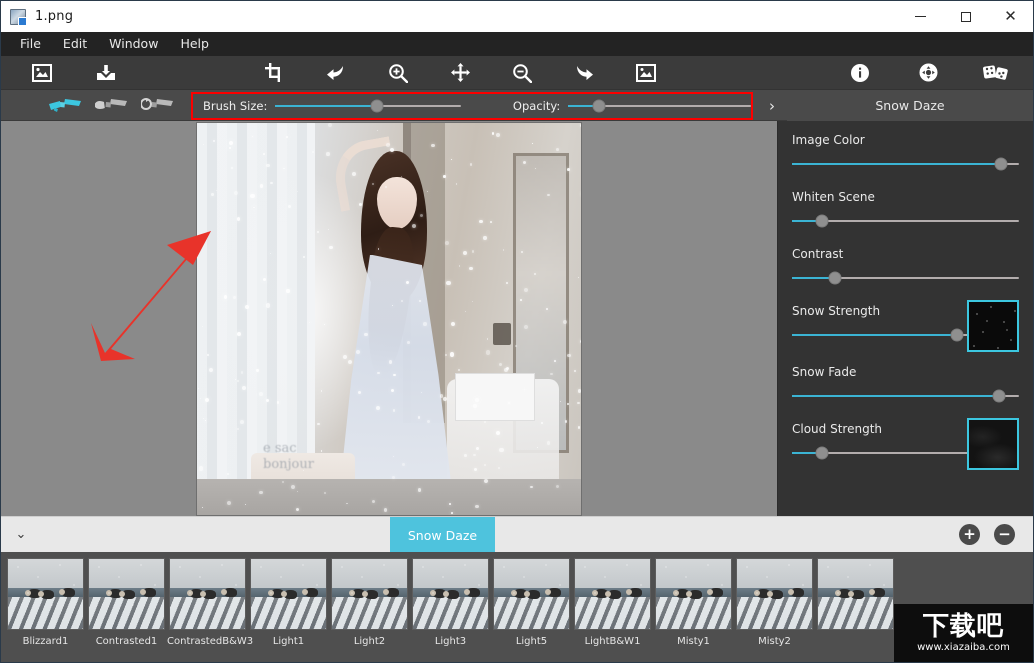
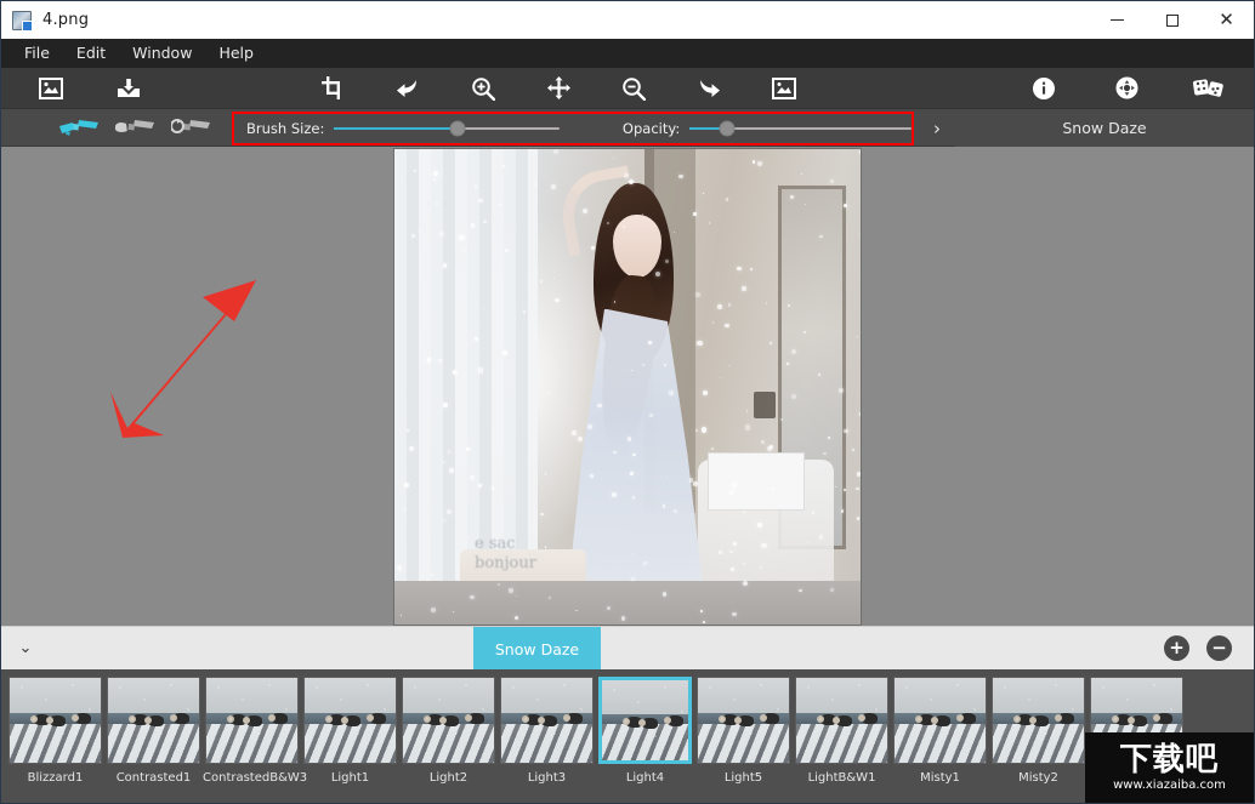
- 1.png
+ 4.png
  ✕
  File
  Edit
  Window
  Help
  Brush Size:
  Opacity:
  ›
  Snow Daze
  e sac
  bonjour
- Image Color
- Whiten Scene
- Contrast
- Snow Strength
- Snow Fade
- Cloud Strength
  ⌄
  Snow Daze
  +
  −
  Blizzard1
  Contrasted1
  ContrastedB&W
  Light1
  Light2
  Light3
+ Light4
  Light5
  LightB&W1
  Misty1
  Misty2
  下载吧
  www.xiazaiba.com
